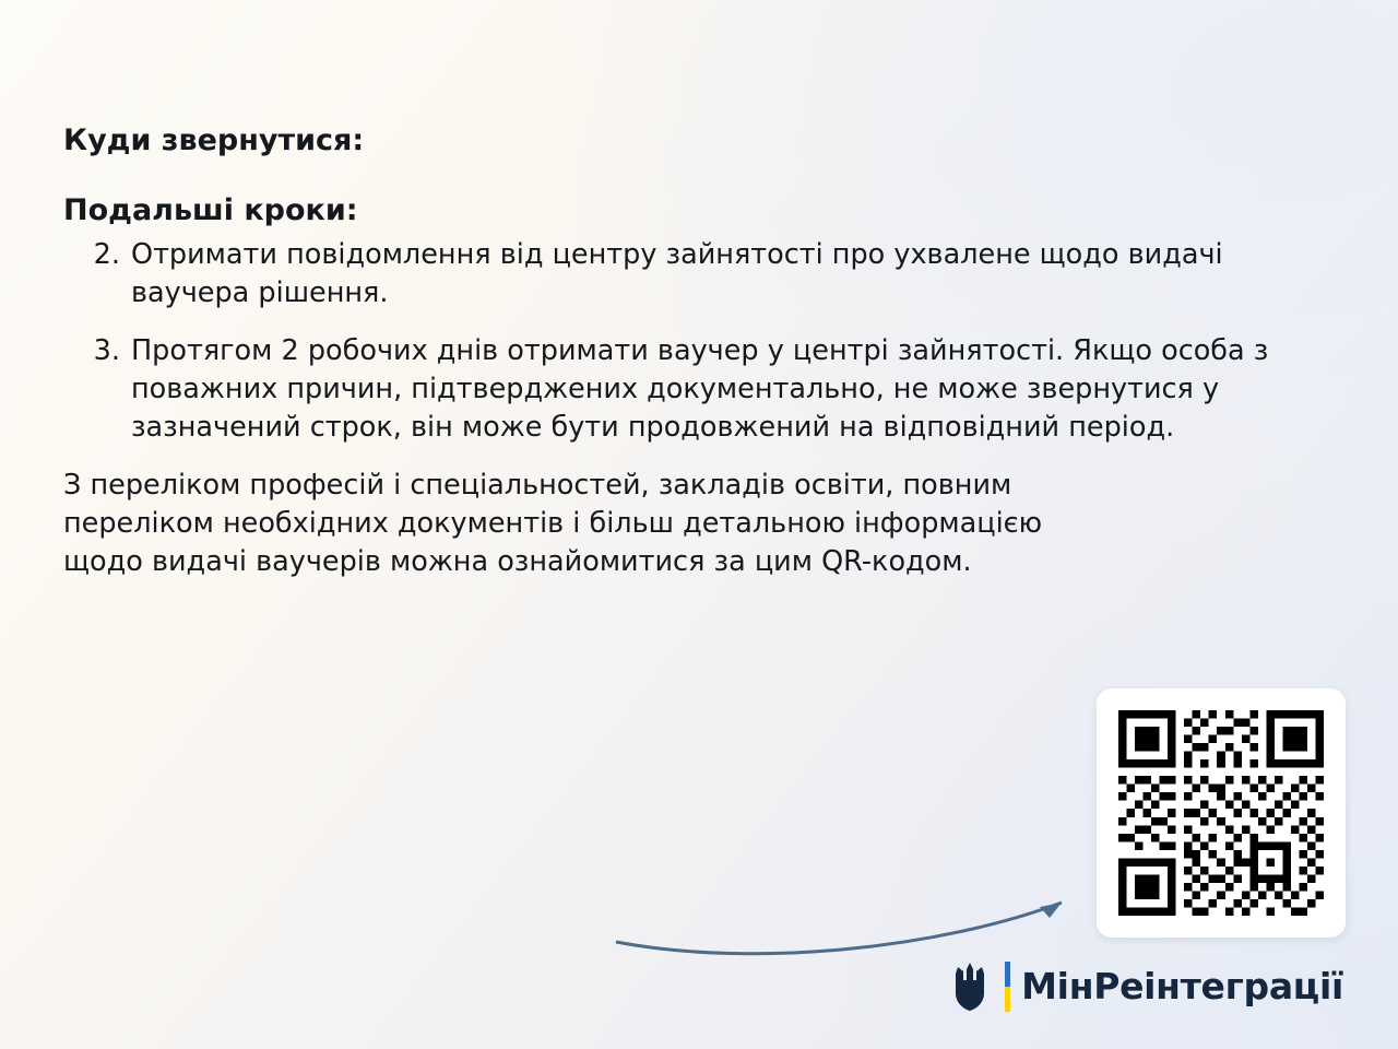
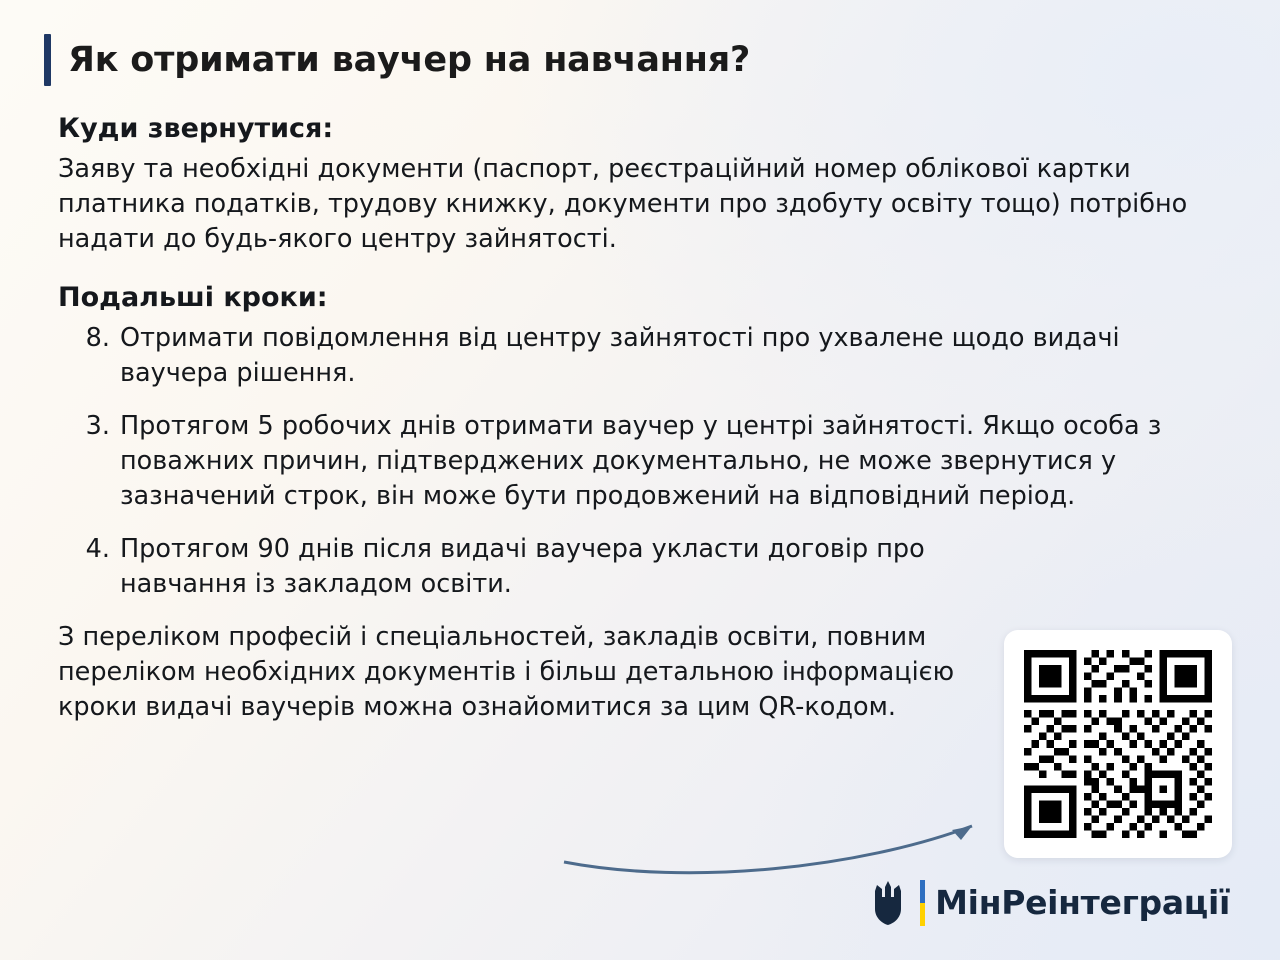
+ Як отримати ваучер на навчання?
  Куди звернутися:
+ Заяву та необхідні документи (паспорт, реєстраційний номер облікової картки платника податків, трудову книжку, документи про здобуту освіту тощо) потрібно надати до будь-якого центру зайнятості.
  Подальші кроки:
- 2.
+ 8.
  Отримати повідомлення від центру зайнятості про ухвалене щодо видачі ваучера рішення.
  3.
- Протягом 2 робочих днів отримати ваучер у центрі зайнятості. Якщо особа з поважних причин, підтверджених документально, не може звернутися у зазначений строк, він може бути продовжений на відповідний період.
+ Протягом 5 робочих днів отримати ваучер у центрі зайнятості. Якщо особа з поважних причин, підтверджених документально, не може звернутися у зазначений строк, він може бути продовжений на відповідний період.
+ 4.
+ Протягом 90 днів після видачі ваучера укласти договір про навчання із закладом освіти.
- З переліком професій і спеціальностей, закладів освіти, повним переліком необхідних документів і більш детальною інформацією щодо видачі ваучерів можна ознайомитися за цим QR-кодом.
+ З переліком професій і спеціальностей, закладів освіти, повним переліком необхідних документів і більш детальною інформацією кроки видачі ваучерів можна ознайомитися за цим QR-кодом.
  МінРеінтеграції
